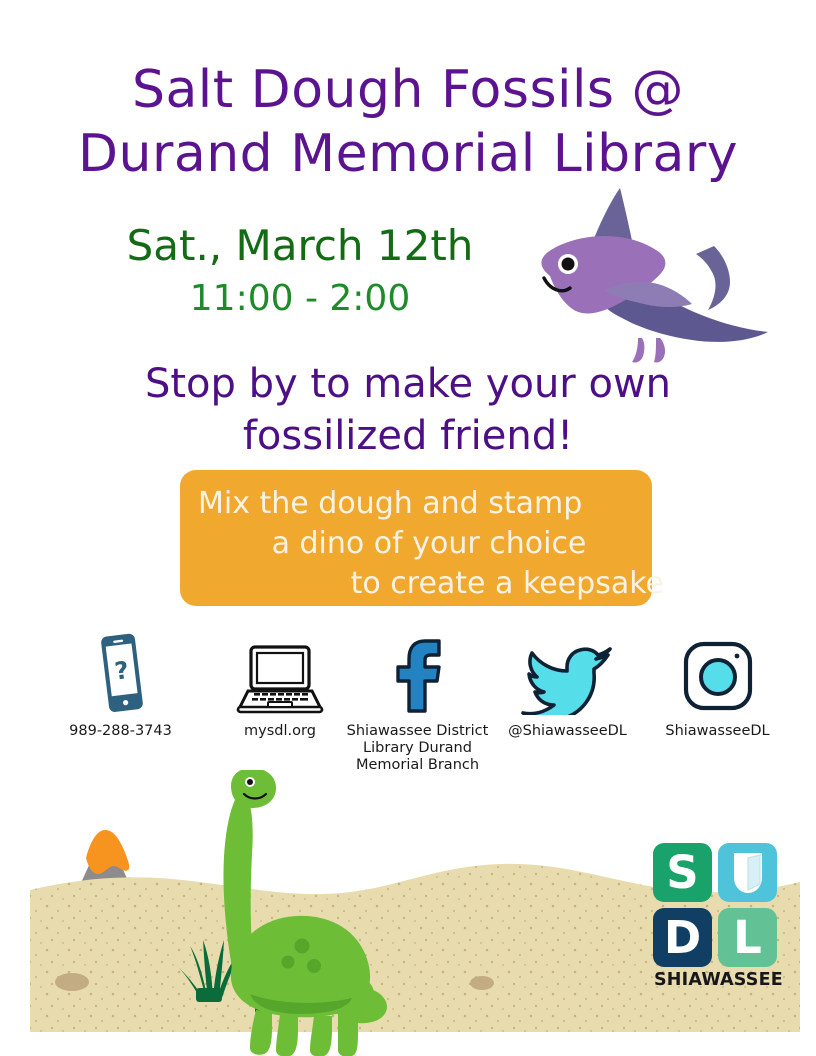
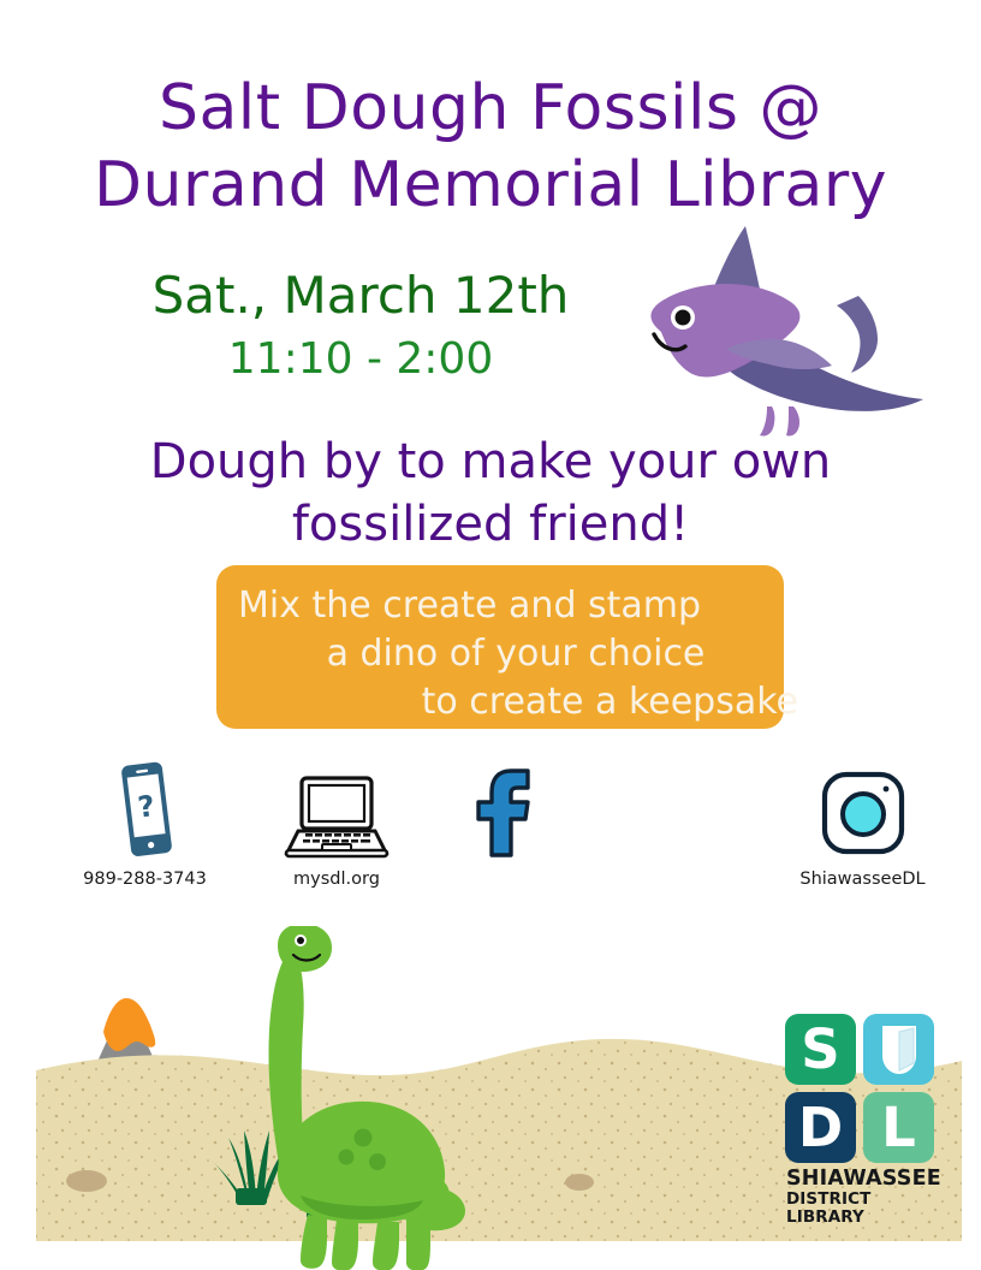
  Salt Dough Fossils @
  Durand Memorial Library
  Sat., March 12th
- 11:00 - 2:00
+ 11:10 - 2:00
- Stop by to make your own
+ Dough by to make your own
  fossilized friend!
- Mix the dough and stamp
+ Mix the create and stamp
  a dino of your choice
  to create a keepsake
  989-288-3743
  mysdl.org
- Shiawassee District
- Library Durand
- Memorial Branch
- @ShiawasseeDL
  ShiawasseeDL
  S
  D
  L
  SHIAWASSEE
+ DISTRICT LIBRARY
